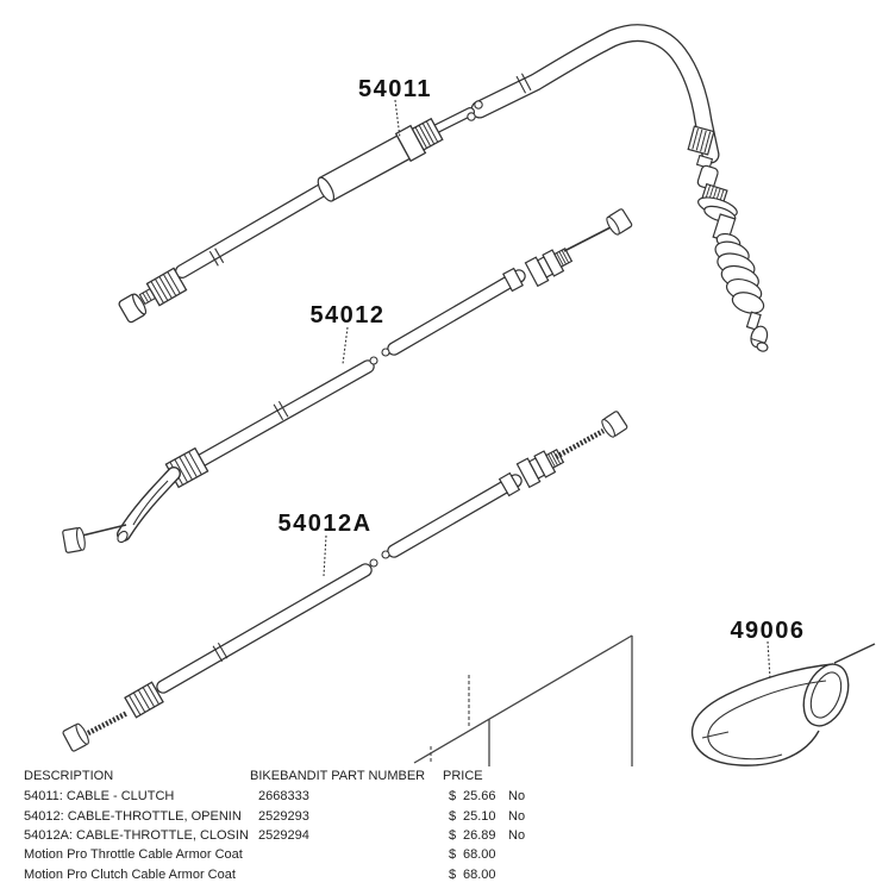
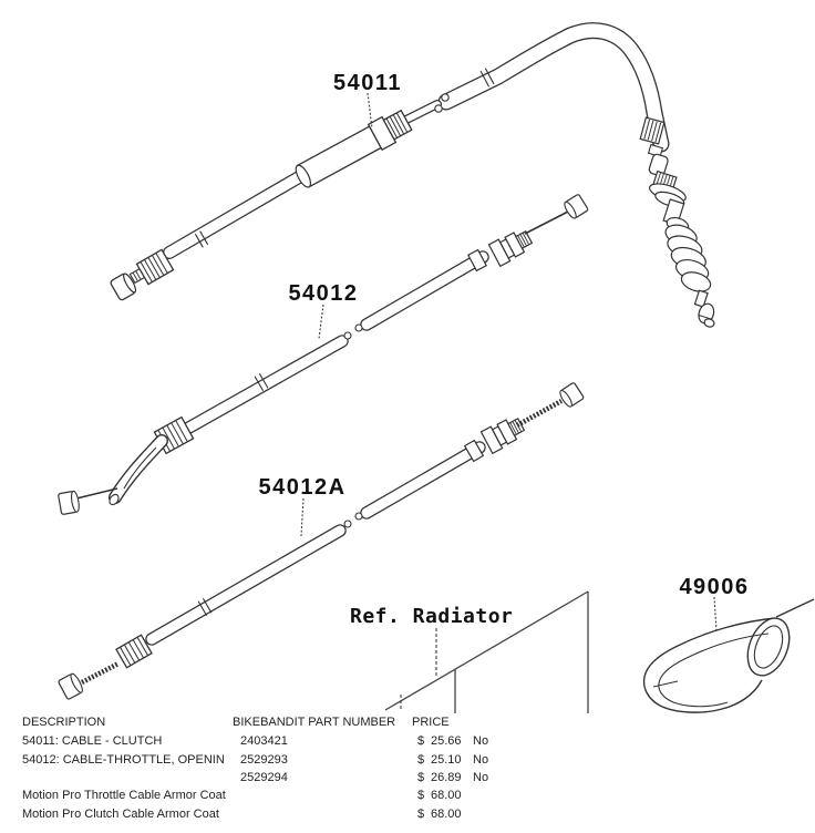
  54011
  54012
  54012A
  49006
+ Ref. Radiator
  DESCRIPTION
  BIKEBANDIT PART NUMBER
  PRICE
  54011: CABLE - CLUTCH
- 2668333
+ 2403421
  $
  25.66
  No
  54012: CABLE-THROTTLE, OPENIN
  2529293
  $
  25.10
  No
- 54012A: CABLE-THROTTLE, CLOSIN
  2529294
  $
  26.89
  No
  Motion Pro Throttle Cable Armor Coat
  $
  68.00
  Motion Pro Clutch Cable Armor Coat
  $
  68.00
